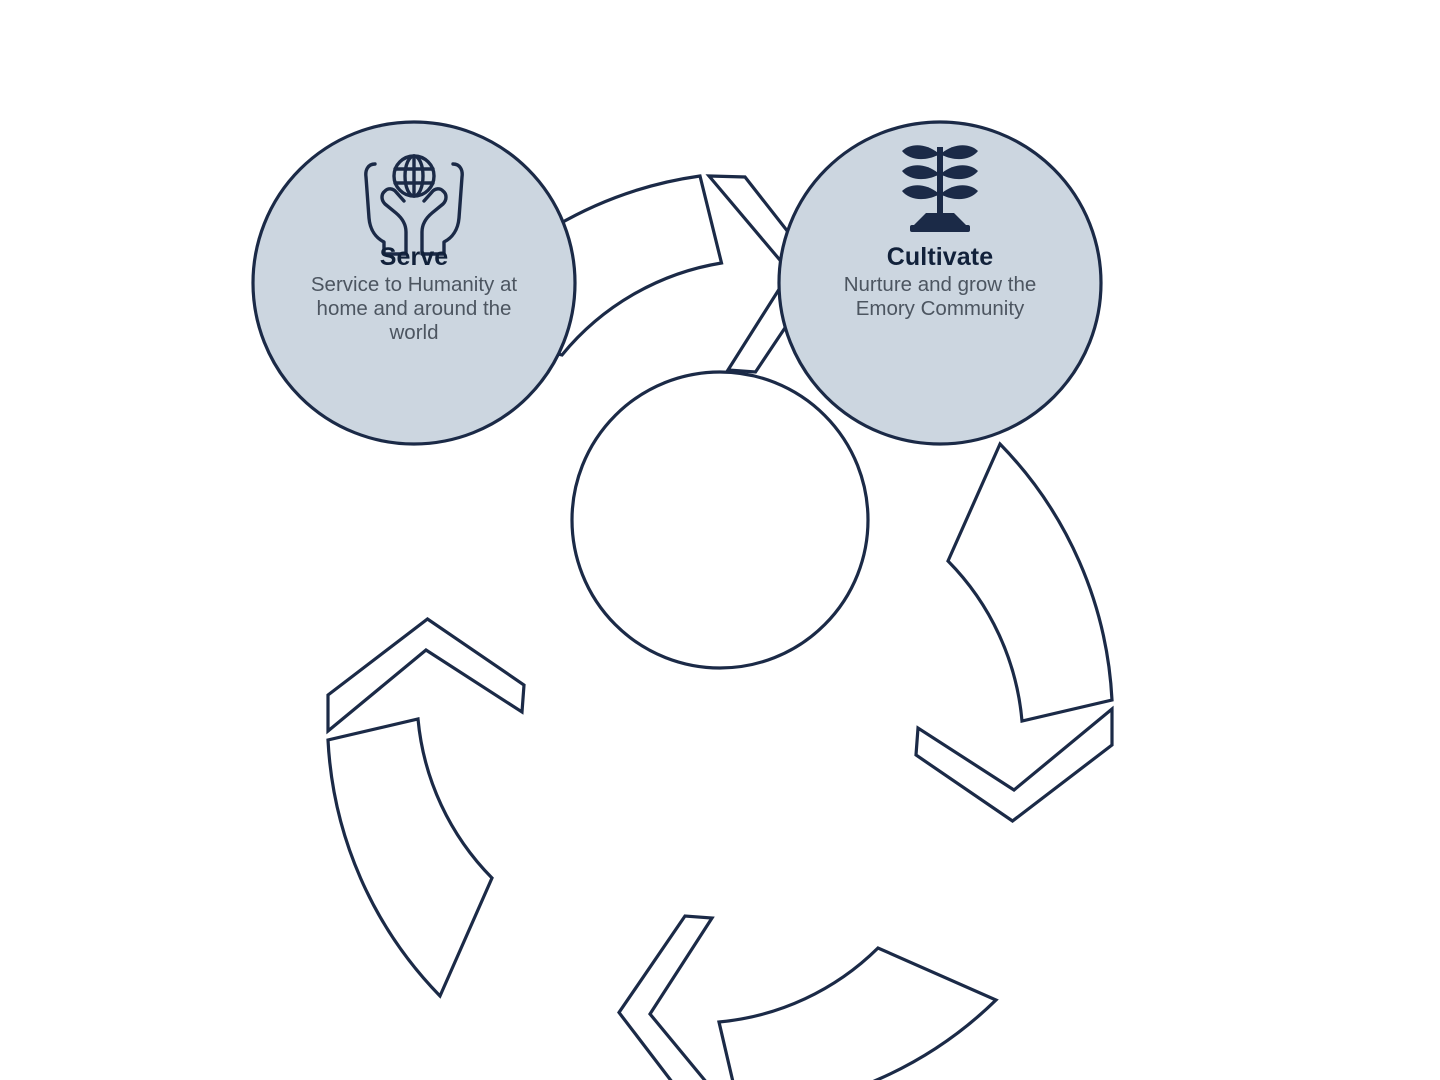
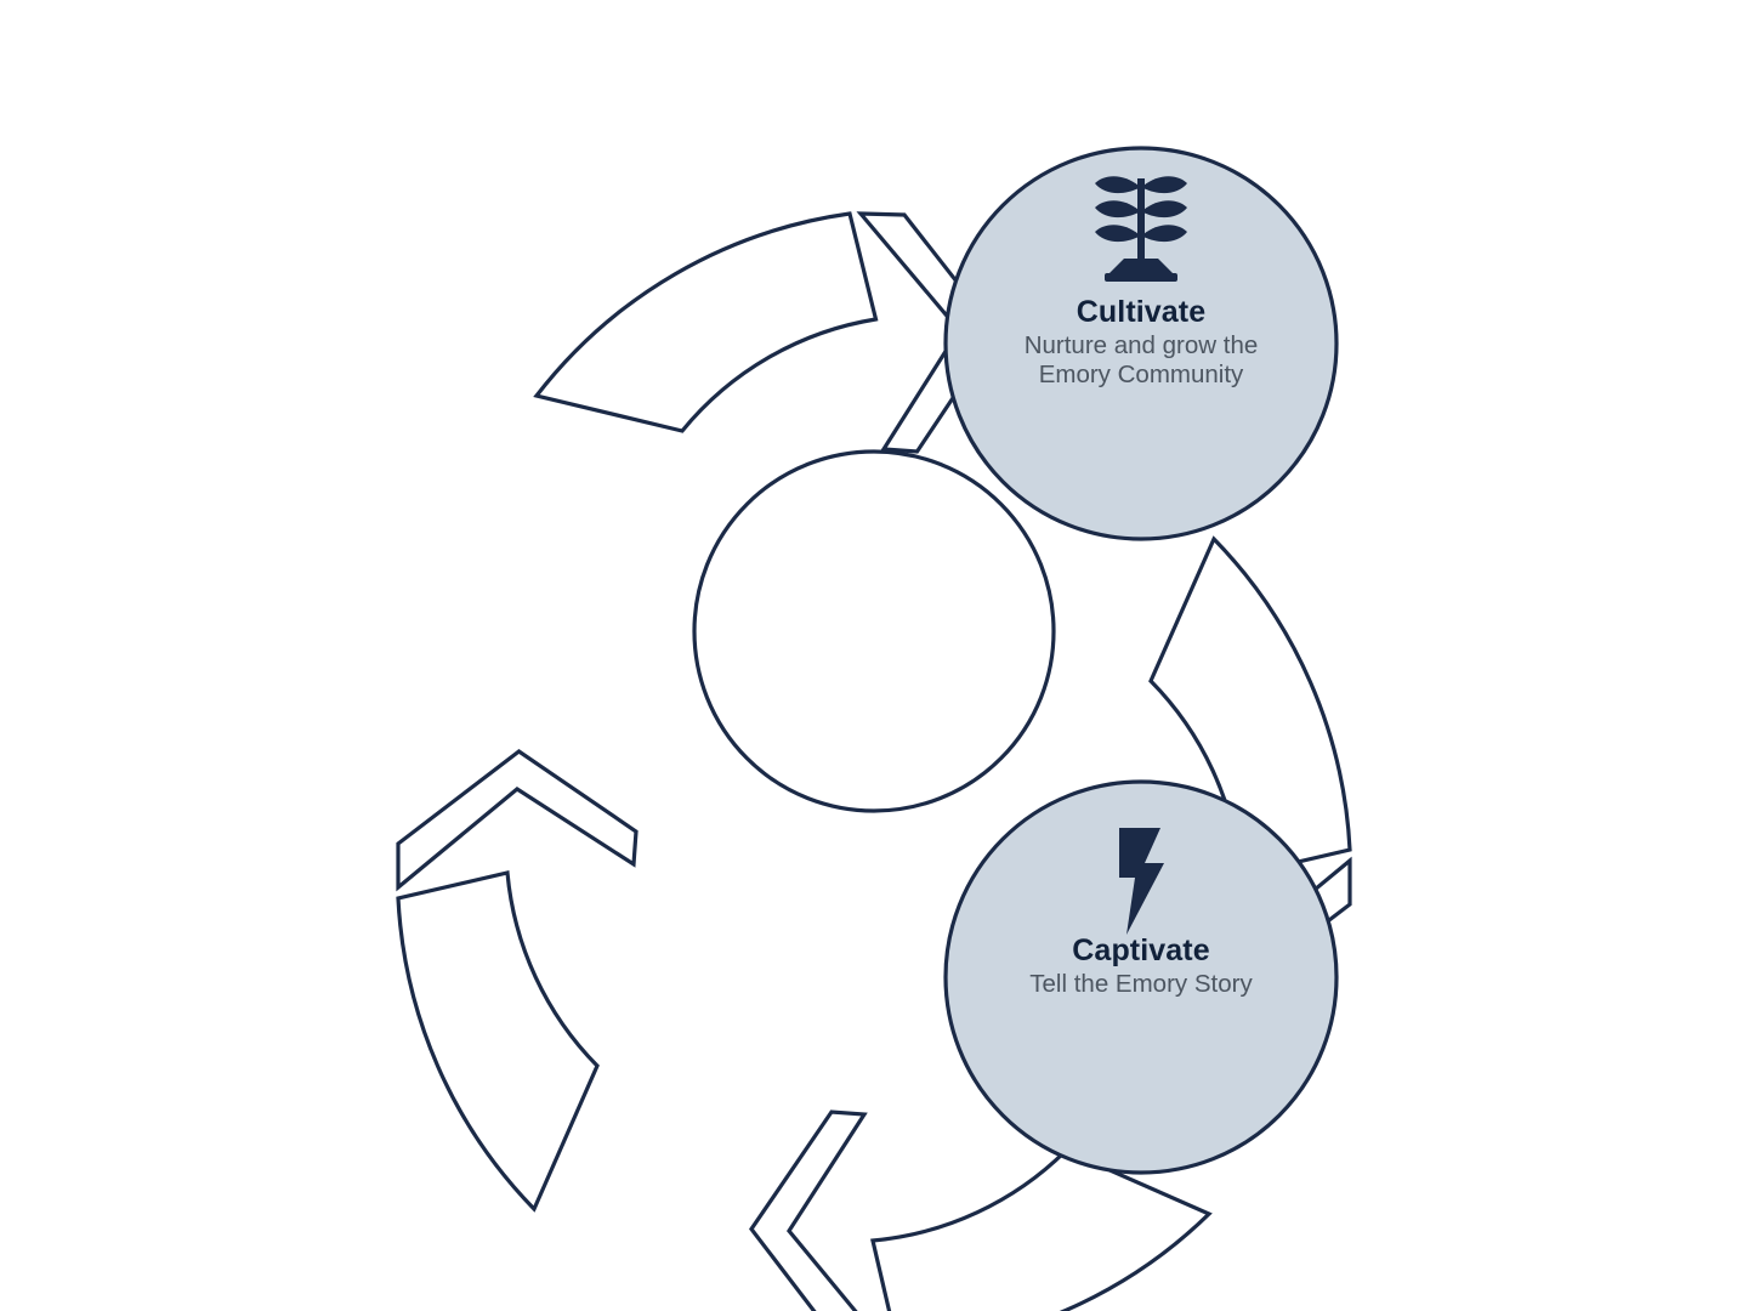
- Serve
- Service to Humanity at
- home and around the
- world
  Cultivate
  Nurture and grow the
  Emory Community
+ Captivate
+ Tell the Emory Story
